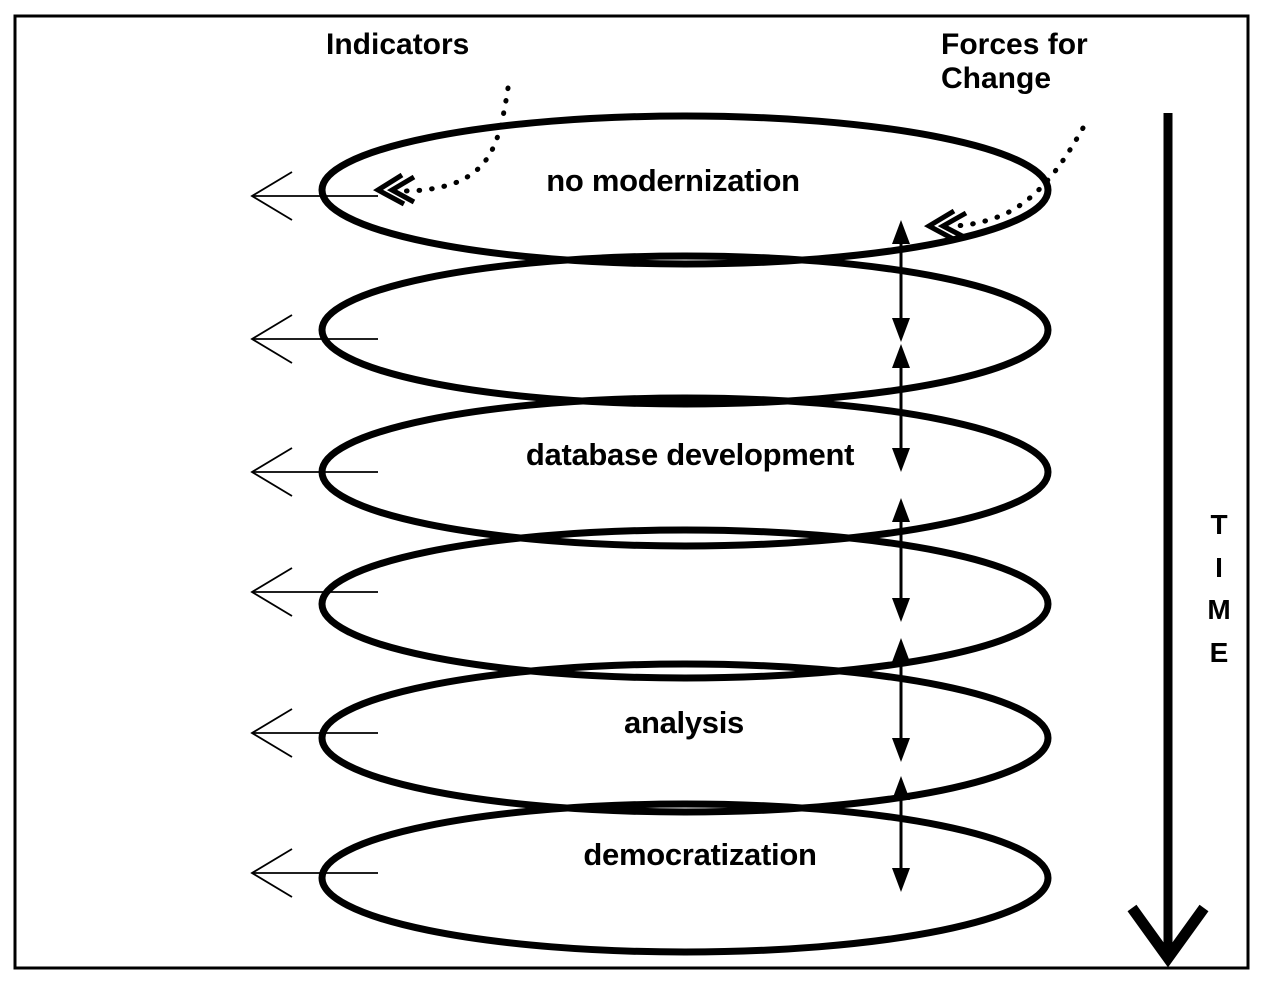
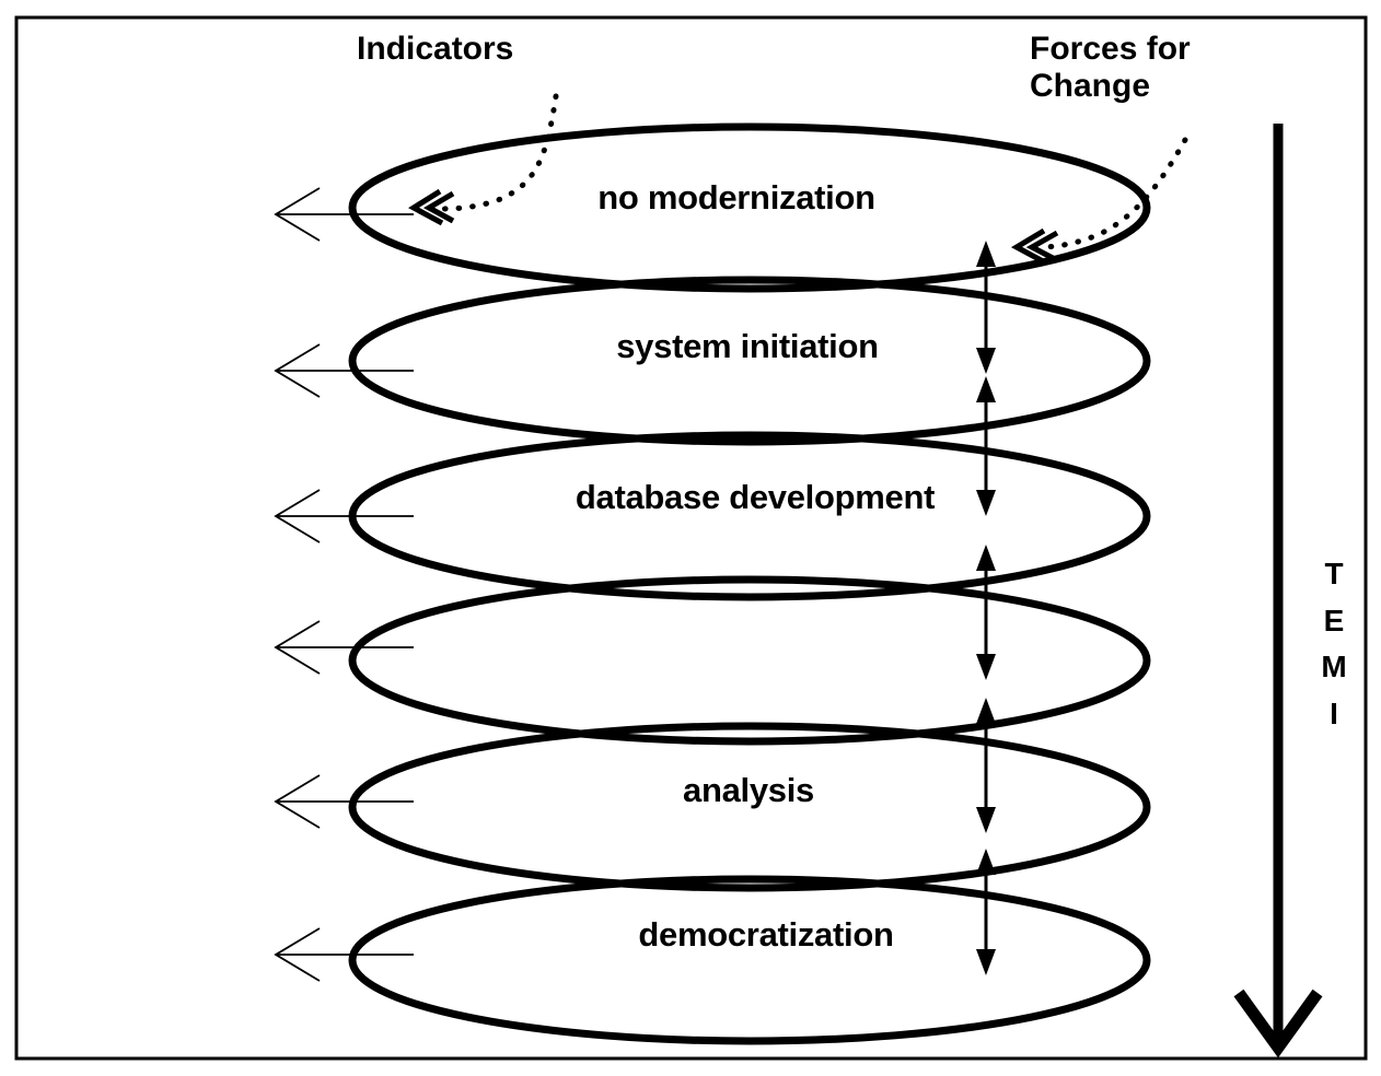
  Indicators
  Forces for
  Change
  no modernization
+ system initiation
  database development
  analysis
  democratization
  T
- I
+ E
  M
- E
+ I
